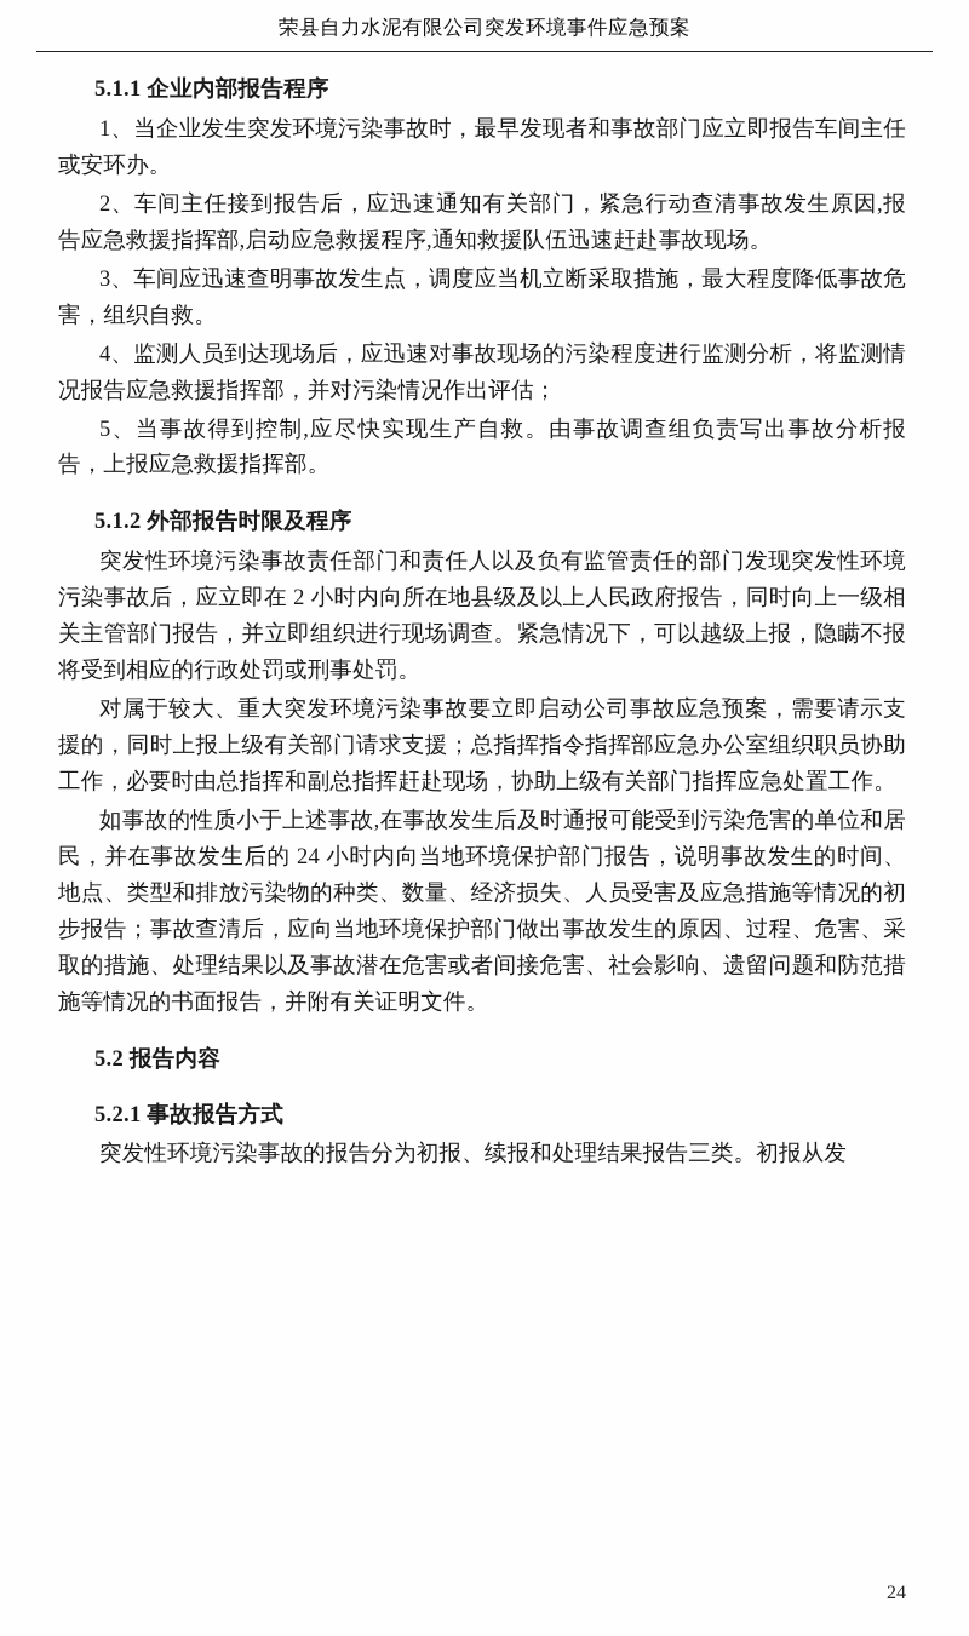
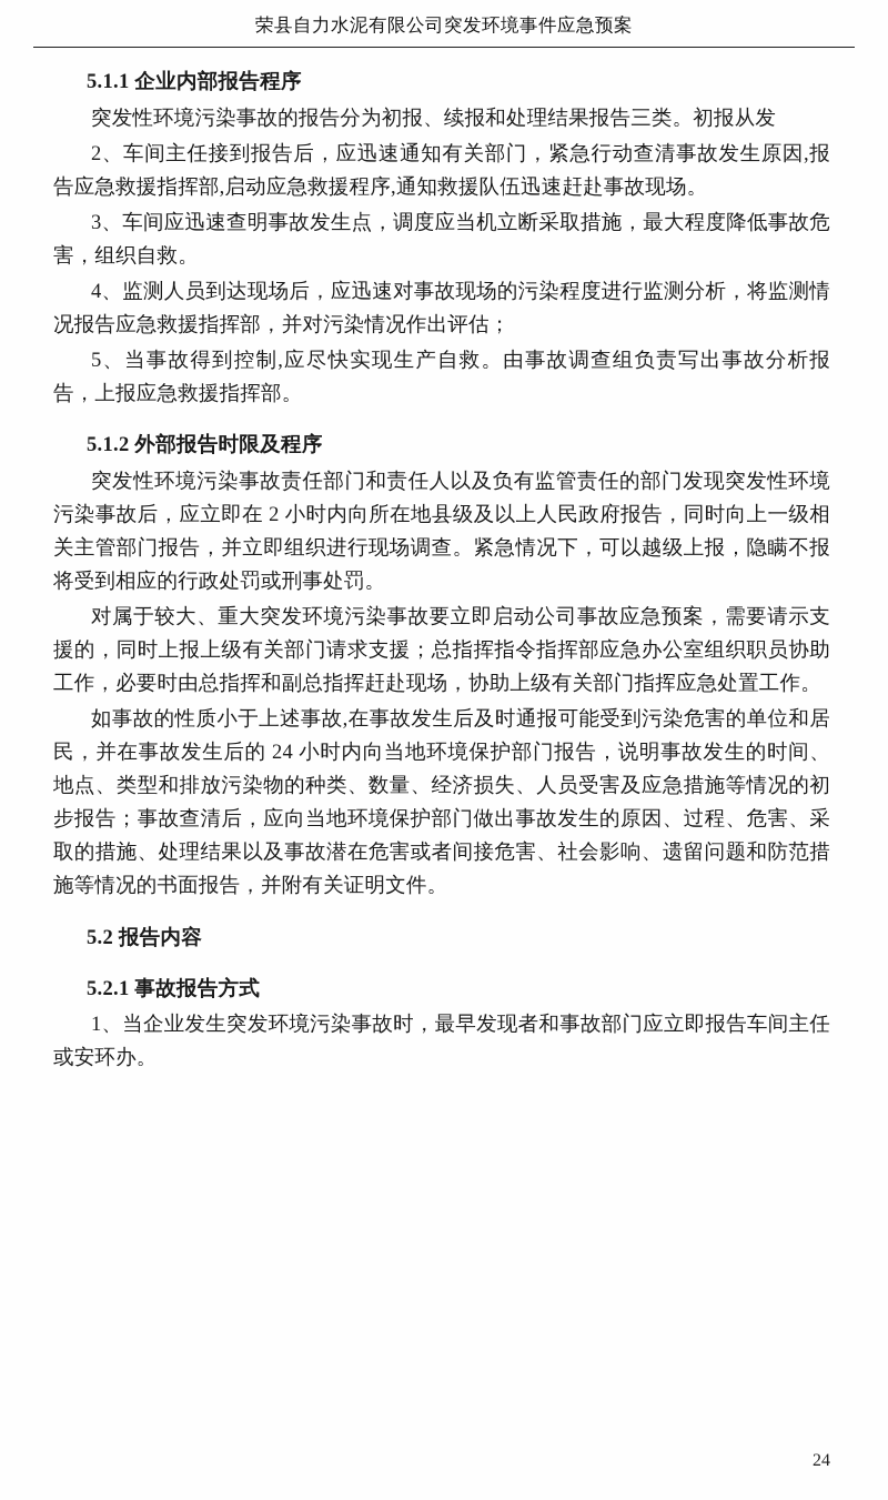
  荣县自力水泥有限公司突发环境事件应急预案
  5.1.1 企业内部报告程序
- 1、当企业发生突发环境污染事故时，最早发现者和事故部门应立即报告车间主任或安环办。
+ 突发性环境污染事故的报告分为初报、续报和处理结果报告三类。初报从发
  2、车间主任接到报告后，应迅速通知有关部门，紧急行动查清事故发生原因,报告应急救援指挥部,启动应急救援程序,通知救援队伍迅速赶赴事故现场。
  3、车间应迅速查明事故发生点，调度应当机立断采取措施，最大程度降低事故危害，组织自救。
  4、监测人员到达现场后，应迅速对事故现场的污染程度进行监测分析，将监测情况报告应急救援指挥部，并对污染情况作出评估；
  5、当事故得到控制,应尽快实现生产自救。由事故调查组负责写出事故分析报告，上报应急救援指挥部。
  5.1.2 外部报告时限及程序
  突发性环境污染事故责任部门和责任人以及负有监管责任的部门发现突发性环境污染事故后，应立即在 2 小时内向所在地县级及以上人民政府报告，同时向上一级相关主管部门报告，并立即组织进行现场调查。紧急情况下，可以越级上报，隐瞒不报将受到相应的行政处罚或刑事处罚。
  对属于较大、重大突发环境污染事故要立即启动公司事故应急预案，需要请示支援的，同时上报上级有关部门请求支援；总指挥指令指挥部应急办公室组织职员协助工作，必要时由总指挥和副总指挥赶赴现场，协助上级有关部门指挥应急处置工作。
  如事故的性质小于上述事故,在事故发生后及时通报可能受到污染危害的单位和居民，并在事故发生后的 24 小时内向当地环境保护部门报告，说明事故发生的时间、地点、类型和排放污染物的种类、数量、经济损失、人员受害及应急措施等情况的初步报告；事故查清后，应向当地环境保护部门做出事故发生的原因、过程、危害、采取的措施、处理结果以及事故潜在危害或者间接危害、社会影响、遗留问题和防范措施等情况的书面报告，并附有关证明文件。
  5.2 报告内容
  5.2.1 事故报告方式
- 突发性环境污染事故的报告分为初报、续报和处理结果报告三类。初报从发
+ 1、当企业发生突发环境污染事故时，最早发现者和事故部门应立即报告车间主任或安环办。
  24
